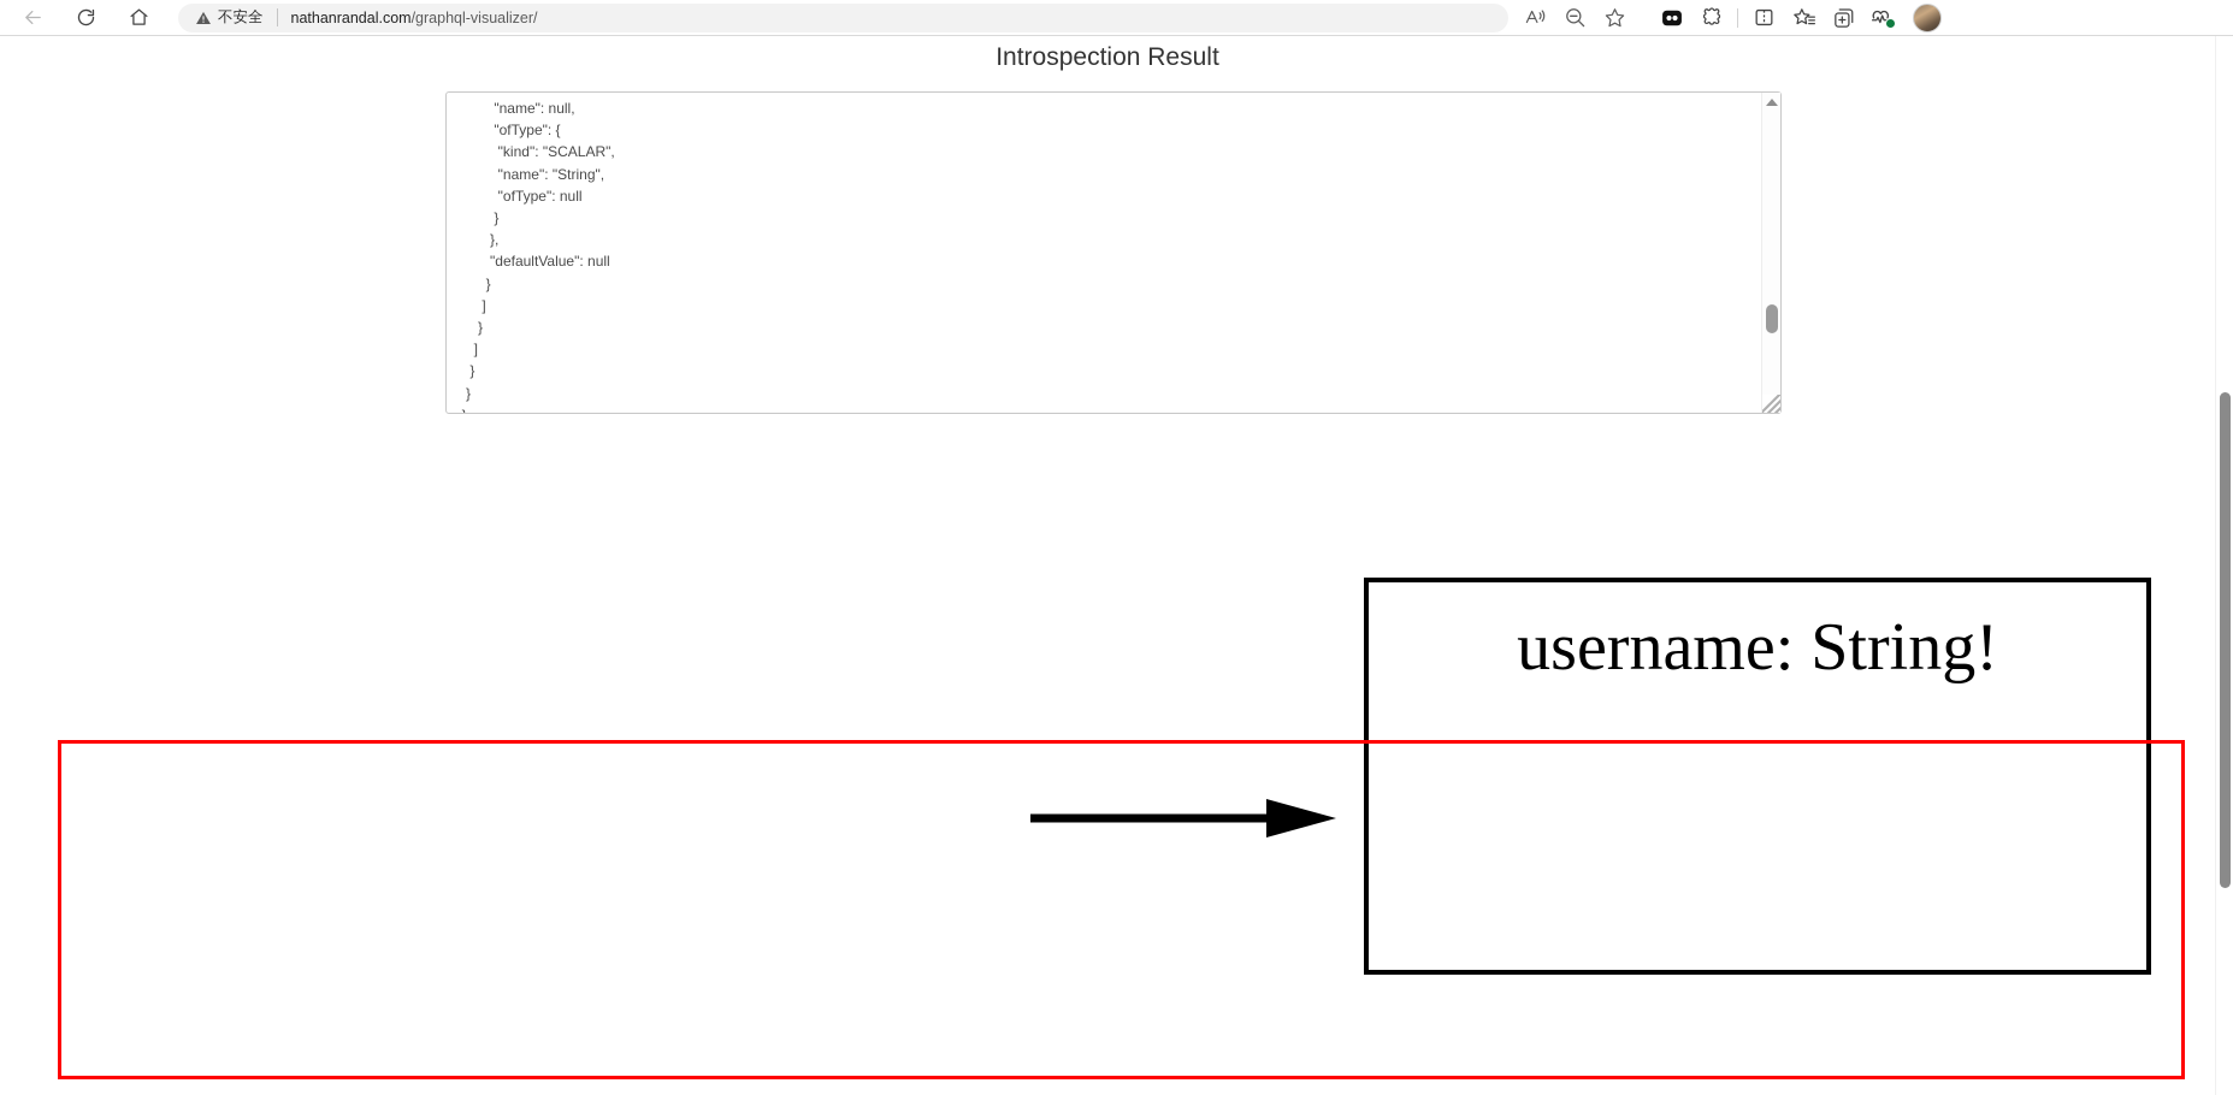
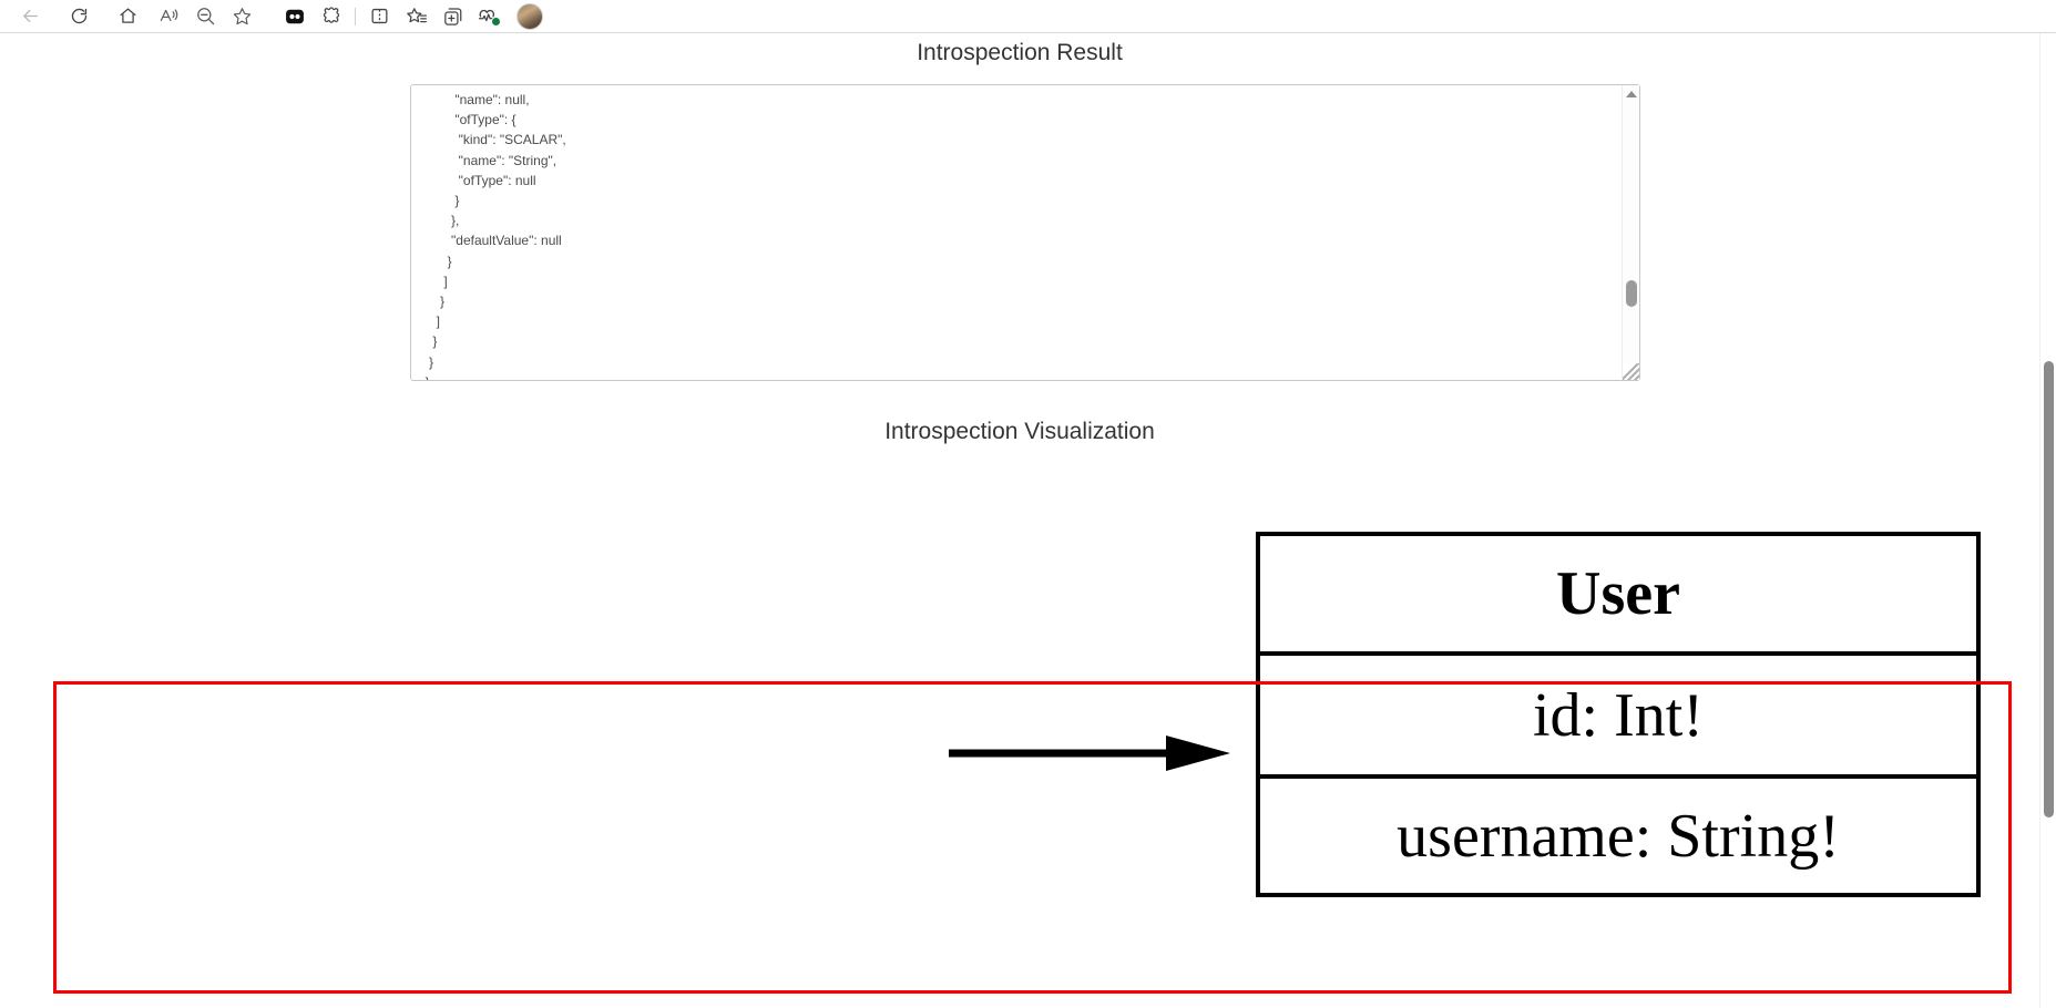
- 不安全
- nathanrandal.com/graphql-visualizer/
  Introspection Result
  "name": null,
  "ofType": {
  "kind": "SCALAR",
  "name": "String",
  "ofType": null
  }
  },
  "defaultValue": null
  }
  ]
  }
  ]
  }
  }
+ Introspection Visualization
+ User
+ id: Int!
  username: String!
